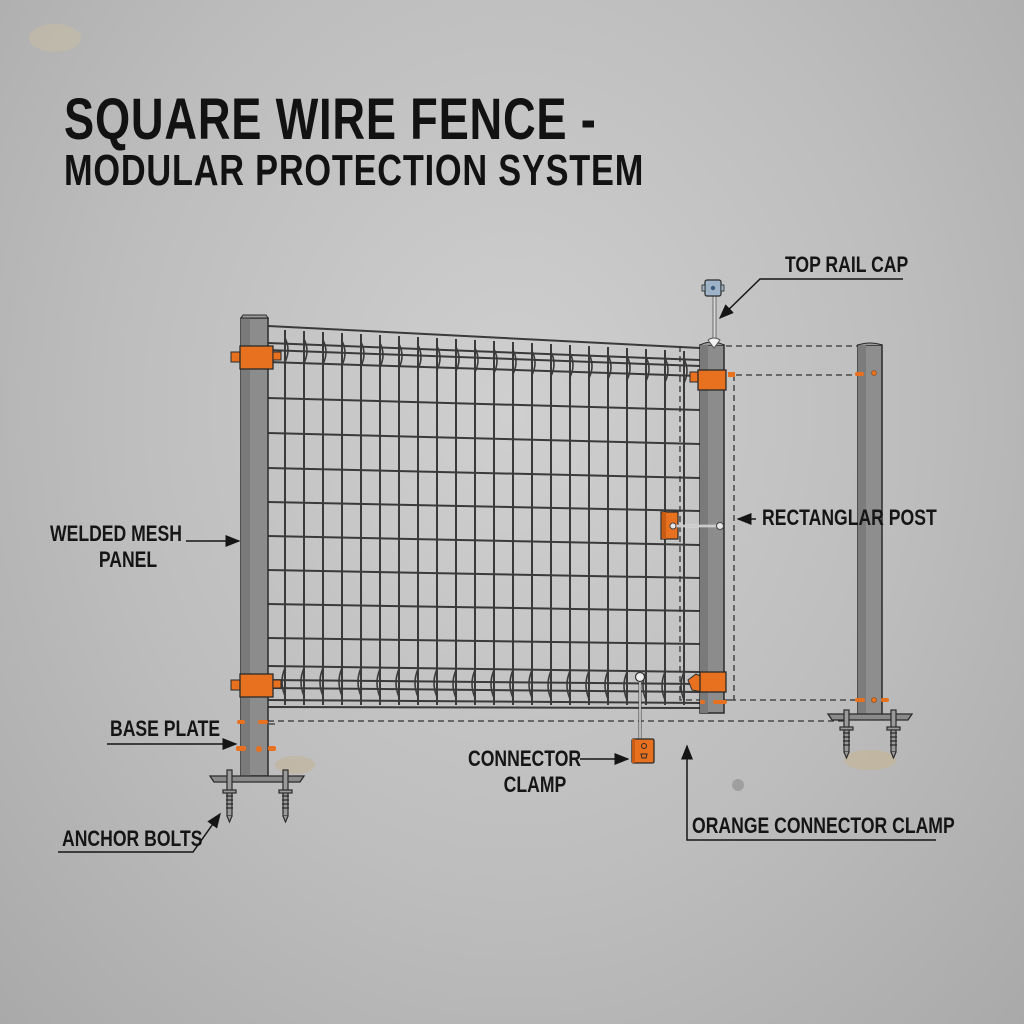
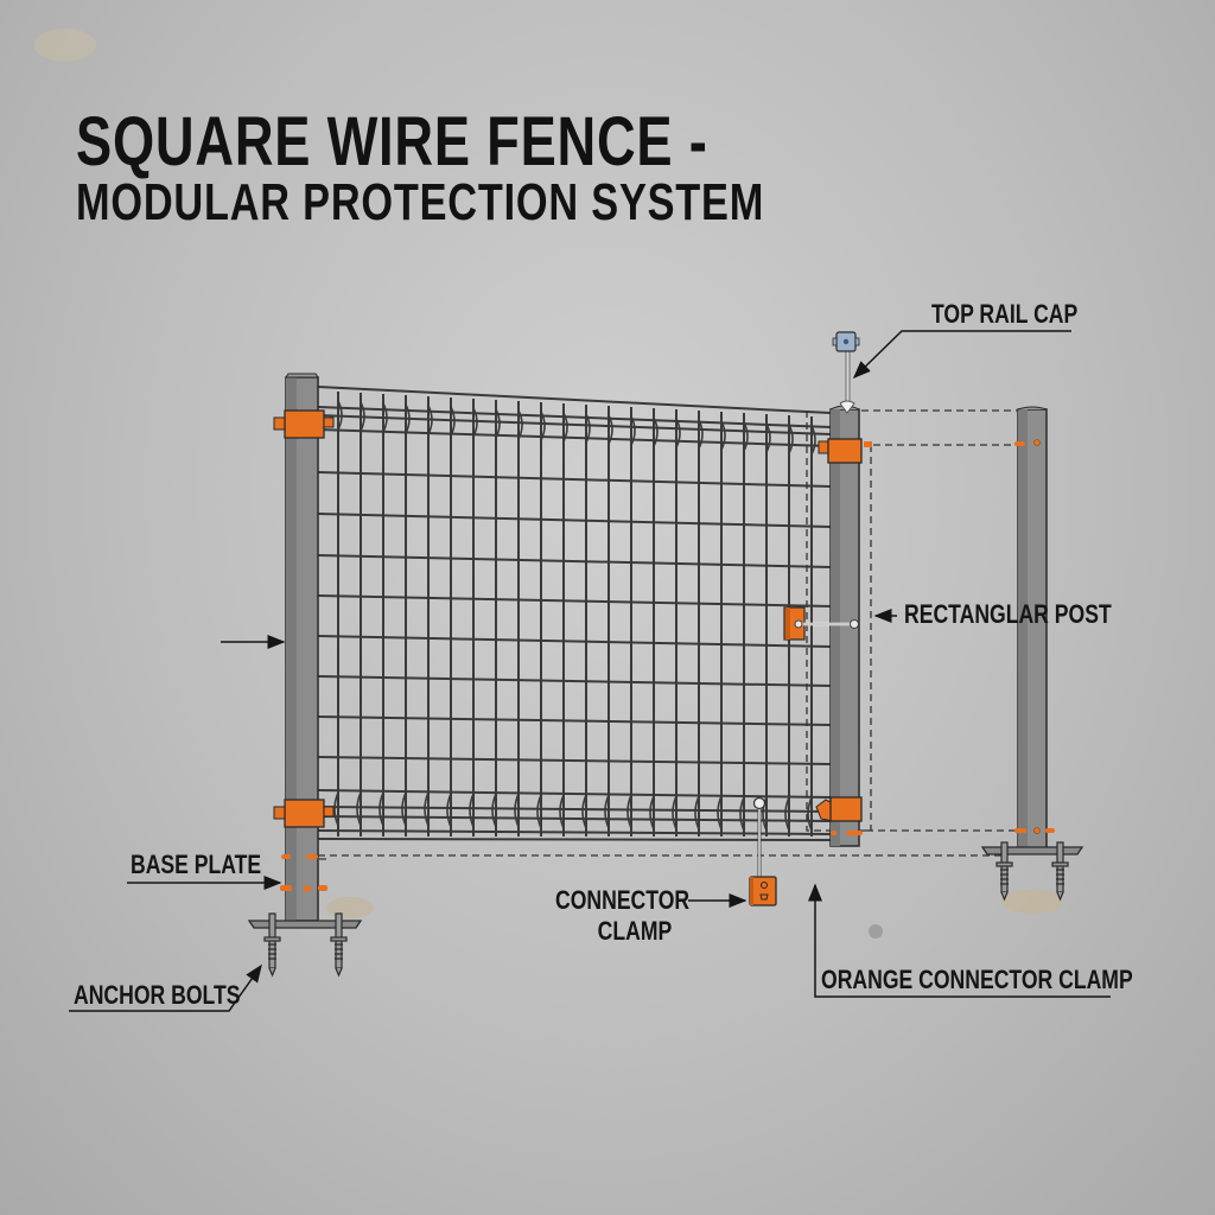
  SQUARE WIRE FENCE -
  MODULAR PROTECTION SYSTEM
  TOP RAIL CAP
- WELDED MESH
- PANEL
  RECTANGLAR POST
  BASE PLATE
  ANCHOR BOLTS
  CONNECTOR
  CLAMP
  ORANGE CONNECTOR CLAMP
